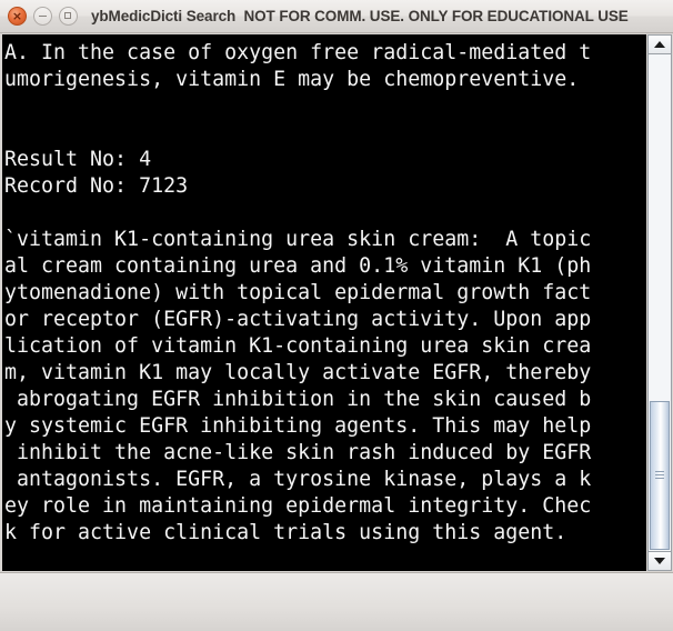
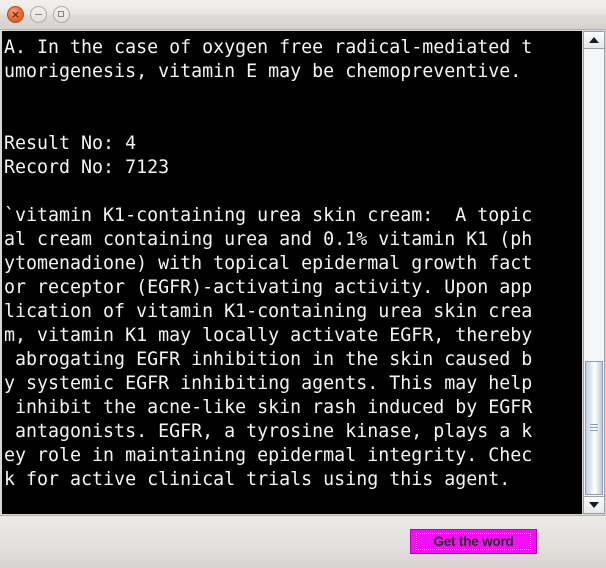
  ×
- ybMedicDicti Search NOT FOR COMM. USE. ONLY FOR EDUCATIONAL USE
  A. In the case of oxygen free radical-mediated t
  umorigenesis, vitamin E may be chemopreventive.
  Result No: 4
  Record No: 7123
  `vitamin K1-containing urea skin cream: A topic
  al cream containing urea and 0.1% vitamin K1 (ph
  ytomenadione) with topical epidermal growth fact
  or receptor (EGFR)-activating activity. Upon app
  lication of vitamin K1-containing urea skin crea
  m, vitamin K1 may locally activate EGFR, thereby
  abrogating EGFR inhibition in the skin caused b
  y systemic EGFR inhibiting agents. This may help
  inhibit the acne-like skin rash induced by EGFR
  antagonists. EGFR, a tyrosine kinase, plays a k
  ey role in maintaining epidermal integrity. Chec
  k for active clinical trials using this agent.
+ Get the word
